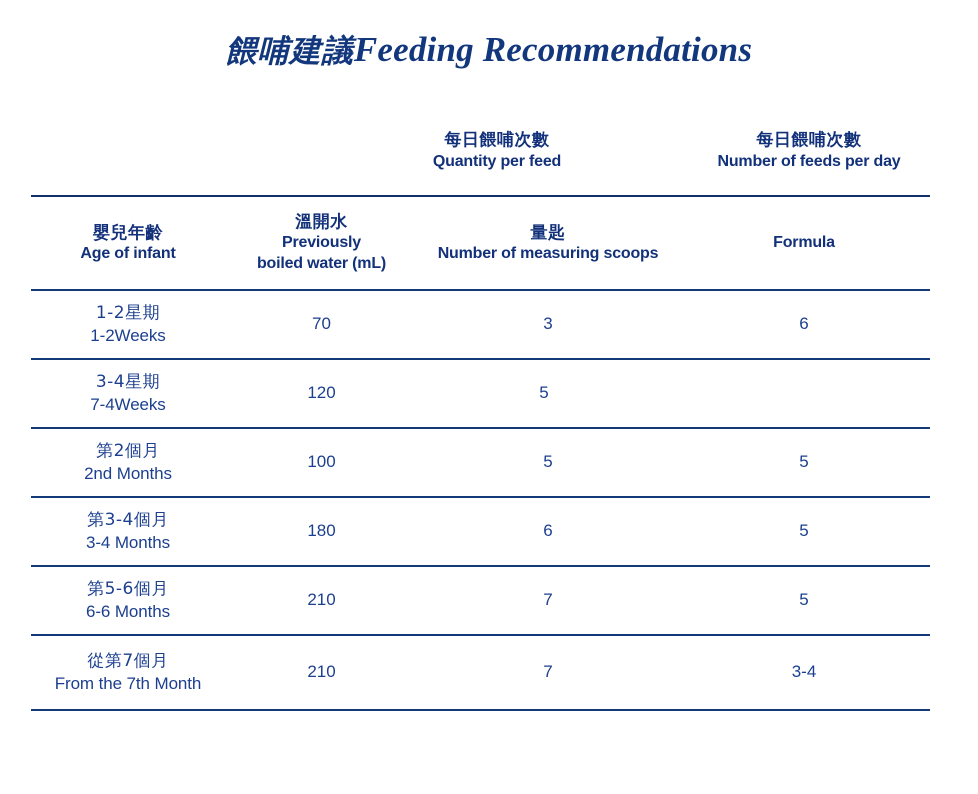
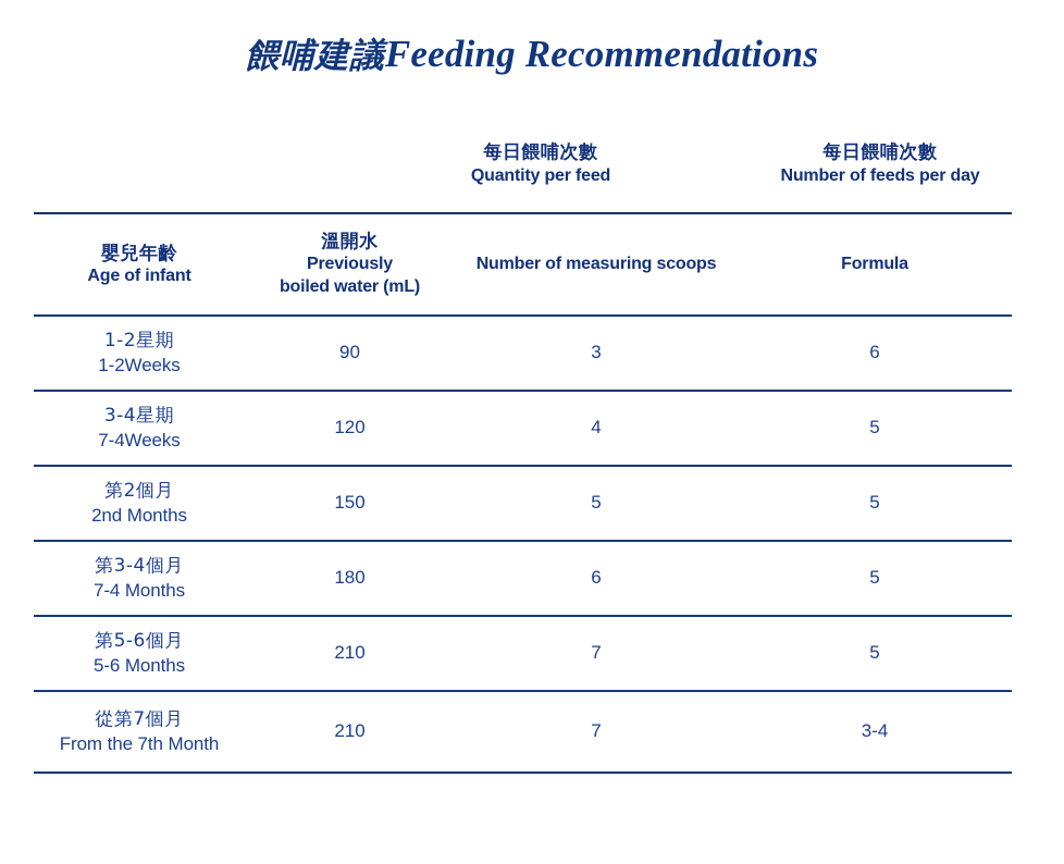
  餵哺建議Feeding Recommendations
  每日餵哺次數
  Quantity per feed
  每日餵哺次數
  Number of feeds per day
  嬰兒年齡
  Age of infant
  溫開水
  Previously
  boiled water (mL)
- 量匙
  Number of measuring scoops
  Formula
  1-2星期
  1-2Weeks
- 70
+ 90
  3
  6
  3-4星期
  7-4Weeks
  120
+ 4
  5
  第2個月
  2nd Months
- 100
+ 150
  5
  5
  第3-4個月
- 3-4 Months
+ 7-4 Months
  180
  6
  5
  第5-6個月
- 6-6 Months
+ 5-6 Months
  210
  7
  5
  從第7個月
  From the 7th Month
  210
  7
  3-4
